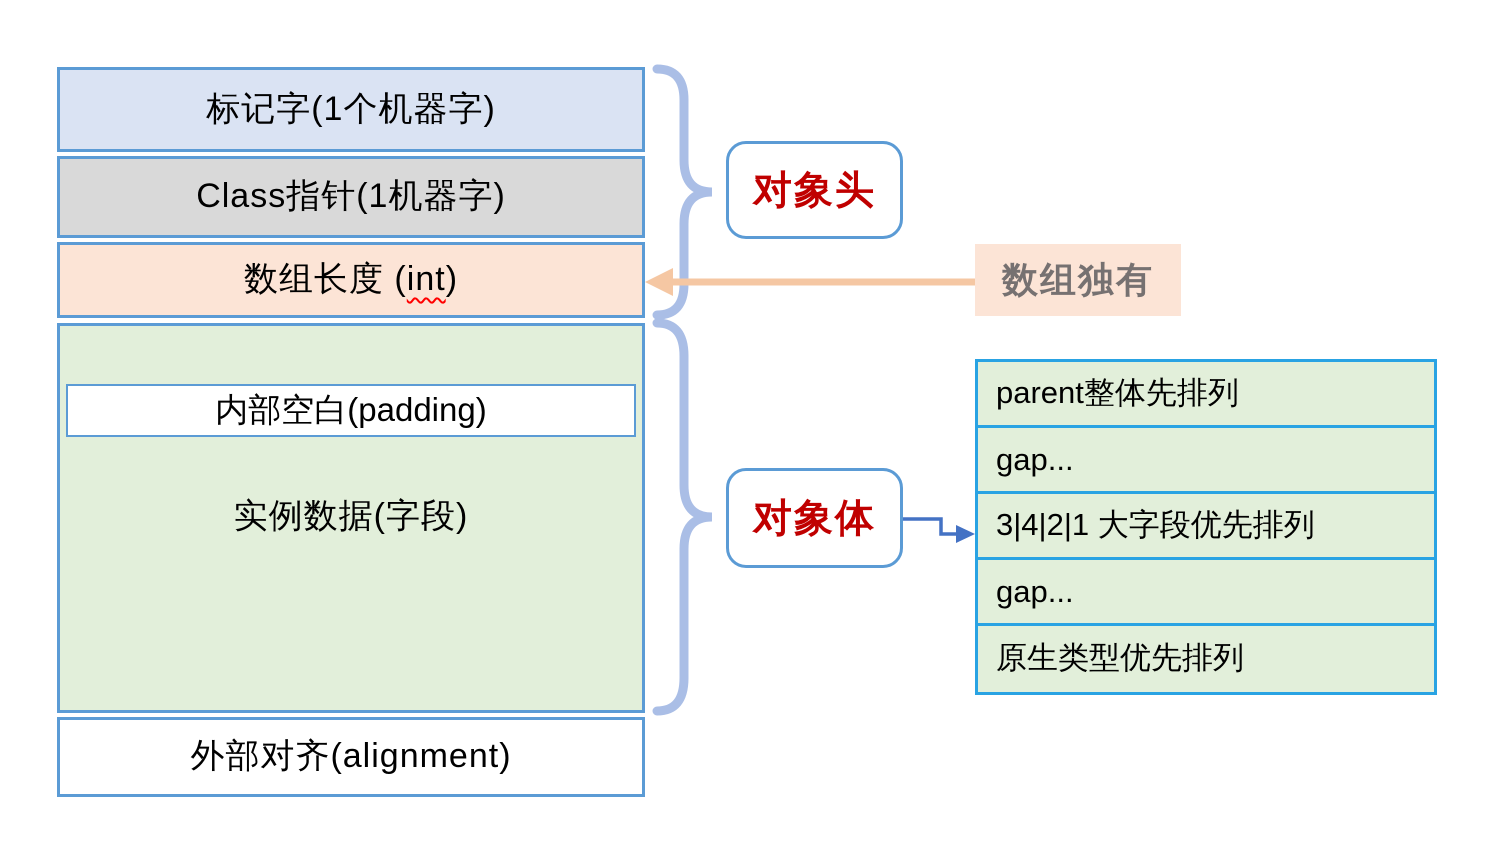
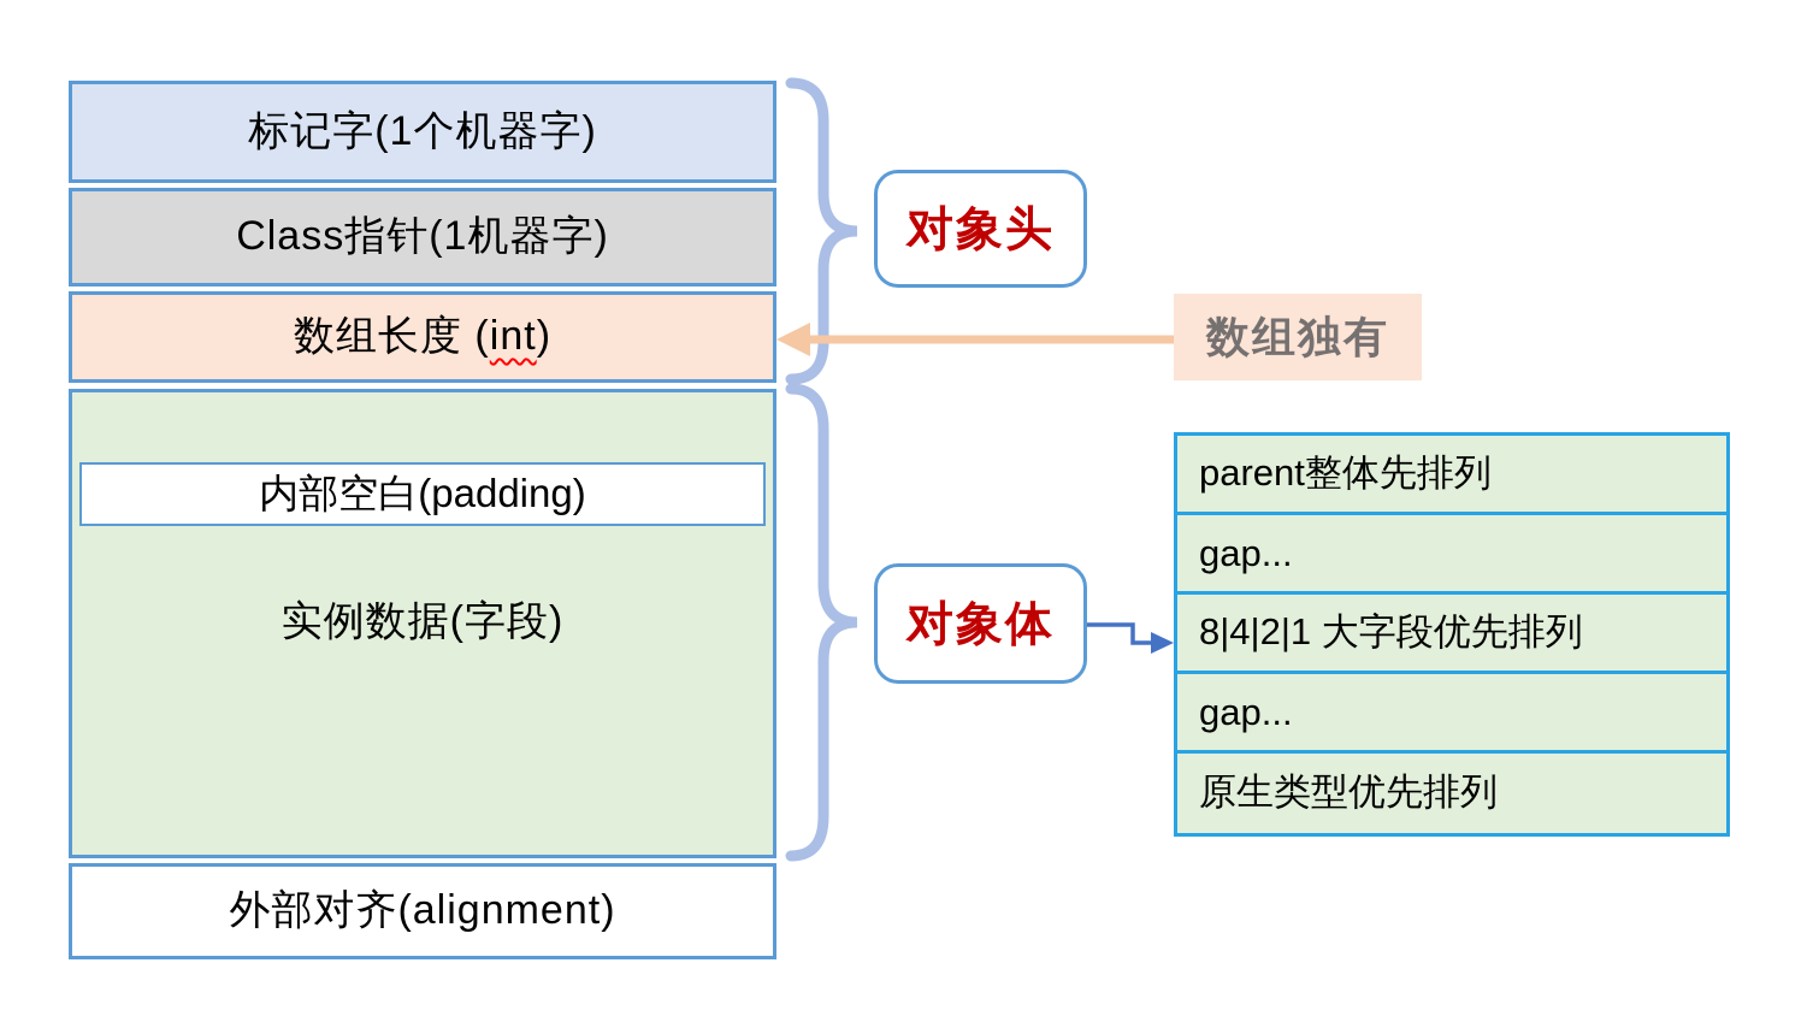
  标记字(1个机器字)
  Class指针(1机器字)
  数组长度 (int)
  内部空白(padding)
  实例数据(字段)
  外部对齐(alignment)
  对象头
  对象体
  数组独有
  parent整体先排列
  gap...
- 3|4|2|1 大字段优先排列
+ 8|4|2|1 大字段优先排列
  gap...
  原生类型优先排列
